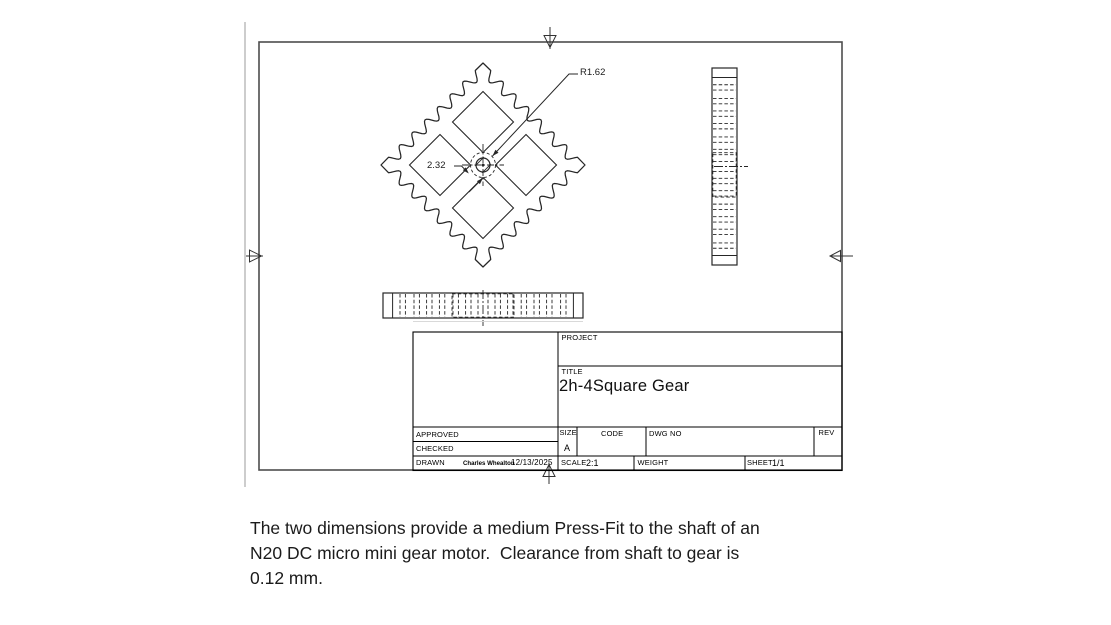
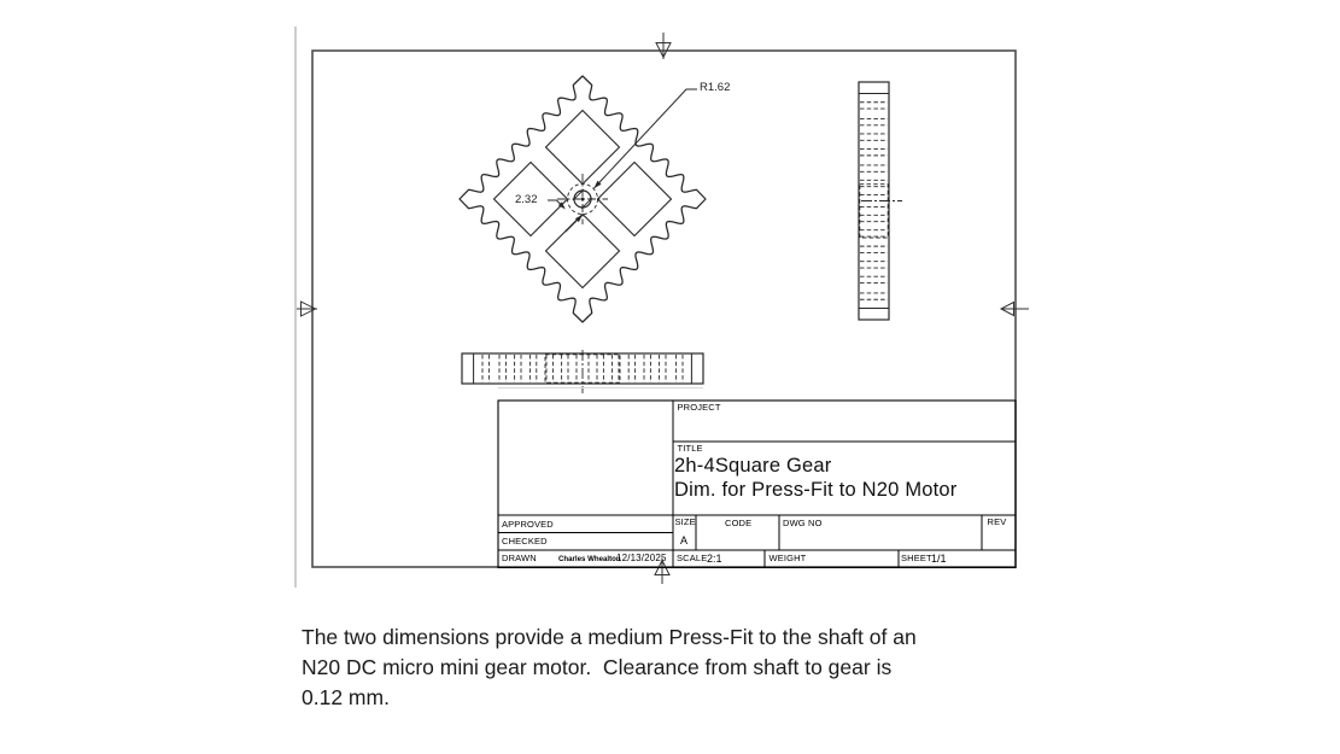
  R1.62
  2.32
  PROJECT
  TITLE
  2h-4Square Gear
+ Dim. for Press-Fit to N20 Motor
  APPROVED
  CHECKED
  DRAWN
  12/13/2025
  SIZE
  A
  CODE
  DWG NO
  REV
  SCALE
  2:1
  WEIGHT
  SHEET
  1/1
  The two dimensions provide a medium Press-Fit to the shaft of an
  N20 DC micro mini gear motor. Clearance from shaft to gear is
  0.12 mm.
